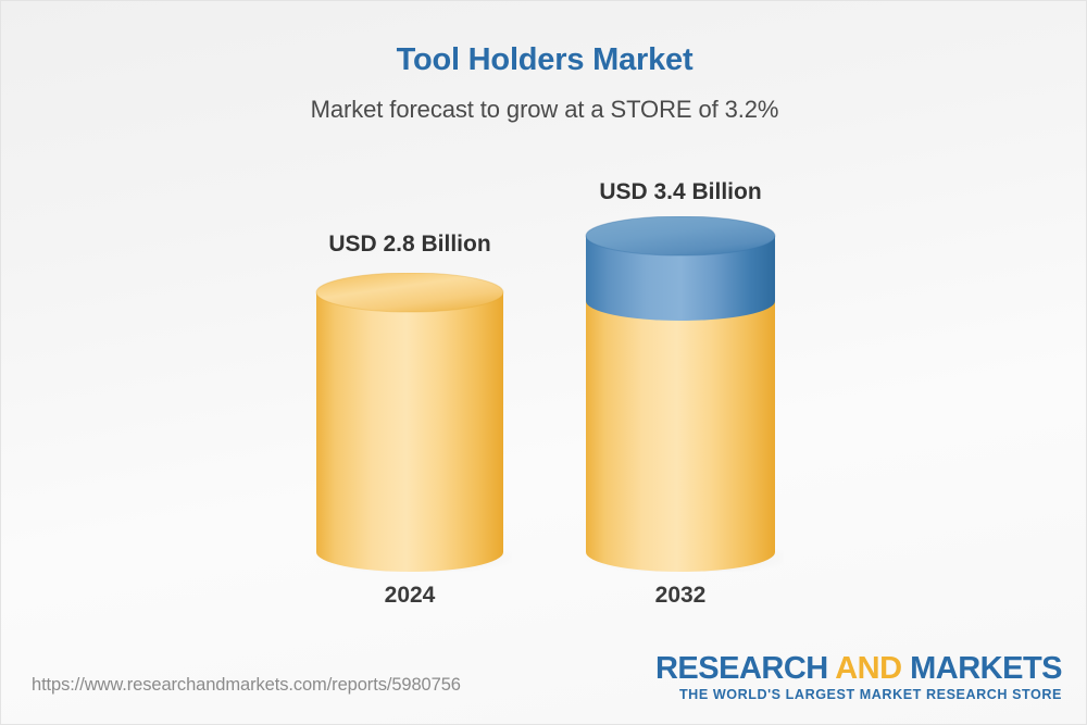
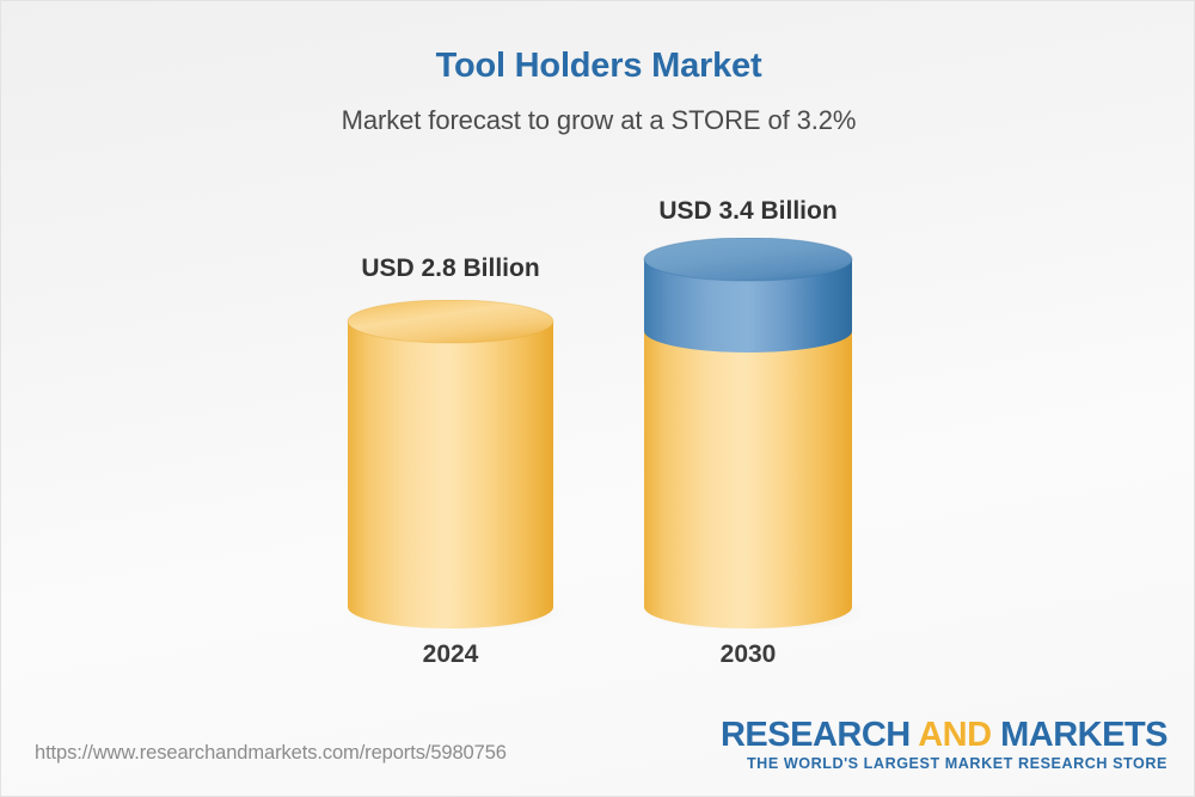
  Tool Holders Market
  Market forecast to grow at a STORE of 3.2%
  USD 2.8 Billion
  2024
  USD 3.4 Billion
- 2032
+ 2030
  https://www.researchandmarkets.com/reports/5980756
  RESEARCH AND MARKETS
  THE WORLD'S LARGEST MARKET RESEARCH STORE
